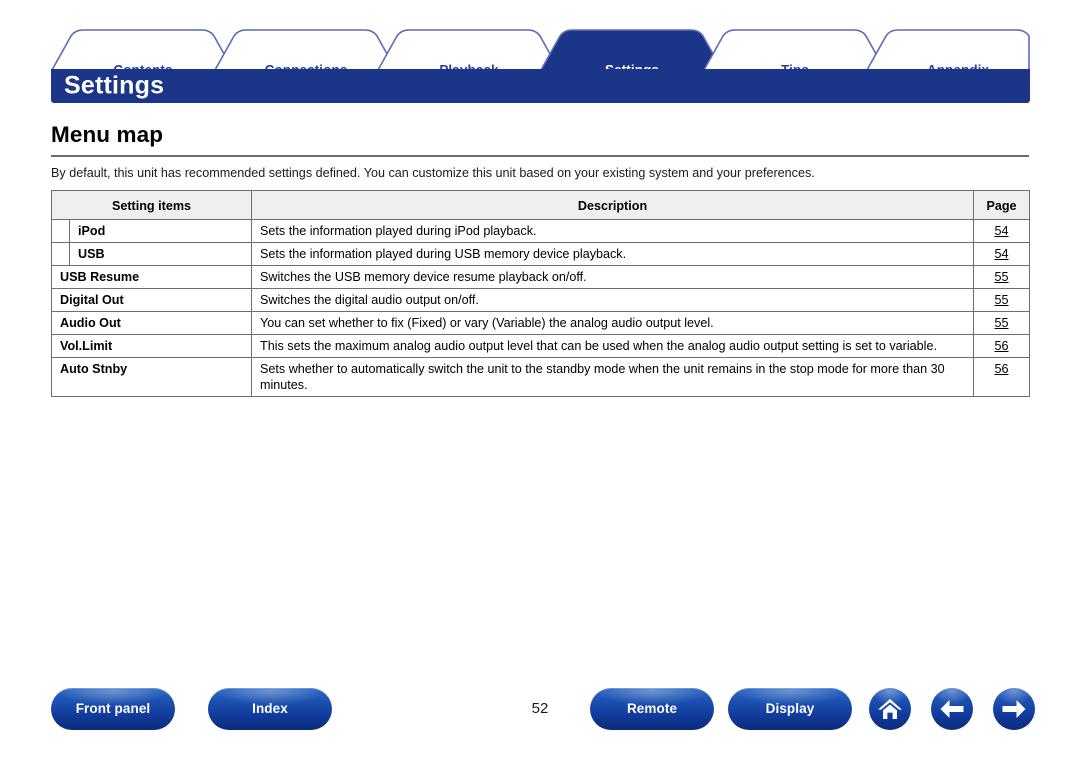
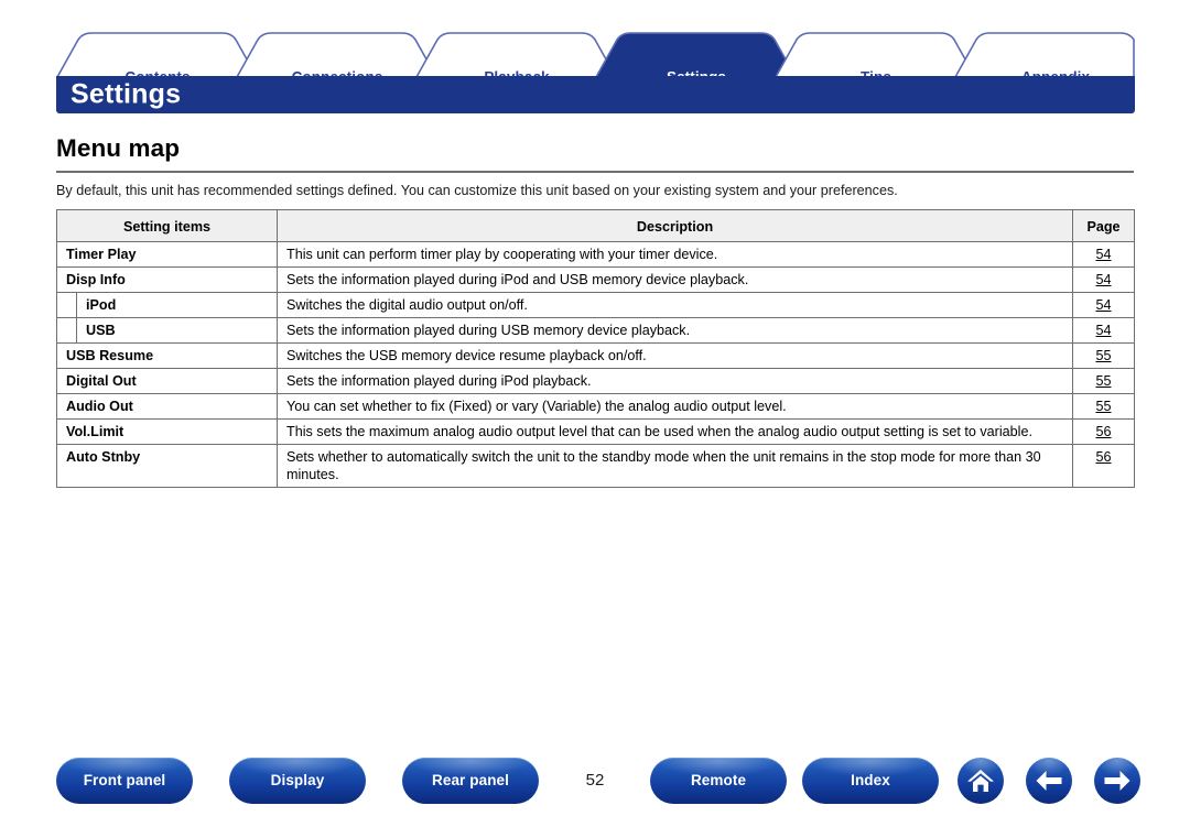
  Settings
  Menu map
  By default, this unit has recommended settings defined. You can customize this unit based on your existing system and your preferences.
  Setting items	Description	Page
+ Timer Play	This unit can perform timer play by cooperating with your timer device.	54
+ Disp Info	Sets the information played during iPod and USB memory device playback.	54
- iPod	Sets the information played during iPod playback.	54
+ iPod	Switches the digital audio output on/off.	54
  USB	Sets the information played during USB memory device playback.	54
  USB Resume	Switches the USB memory device resume playback on/off.	55
- Digital Out	Switches the digital audio output on/off.	55
+ Digital Out	Sets the information played during iPod playback.	55
  Audio Out	You can set whether to fix (Fixed) or vary (Variable) the analog audio output level.	55
  Vol.Limit	This sets the maximum analog audio output level that can be used when the analog audio output setting is set to variable.	56
  Auto Stnby	Sets whether to automatically switch the unit to the standby mode when the unit remains in the stop mode for more than 30 minutes.	56
  Front panel
- Index
+ Display
+ Rear panel
  52
  Remote
- Display
+ Index
